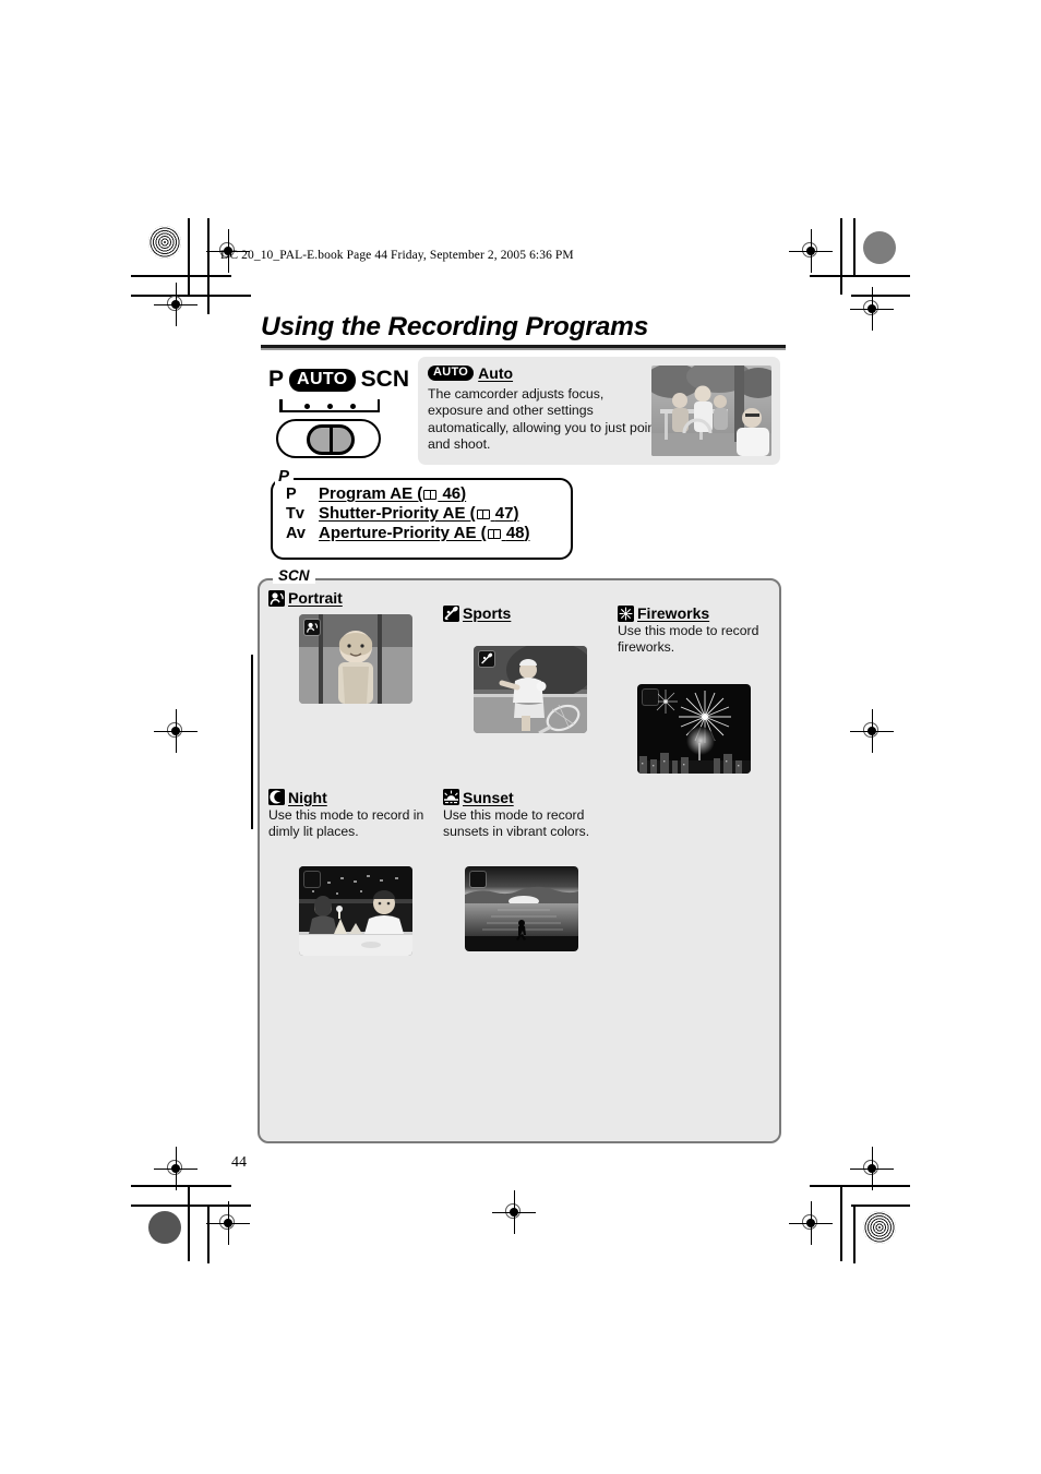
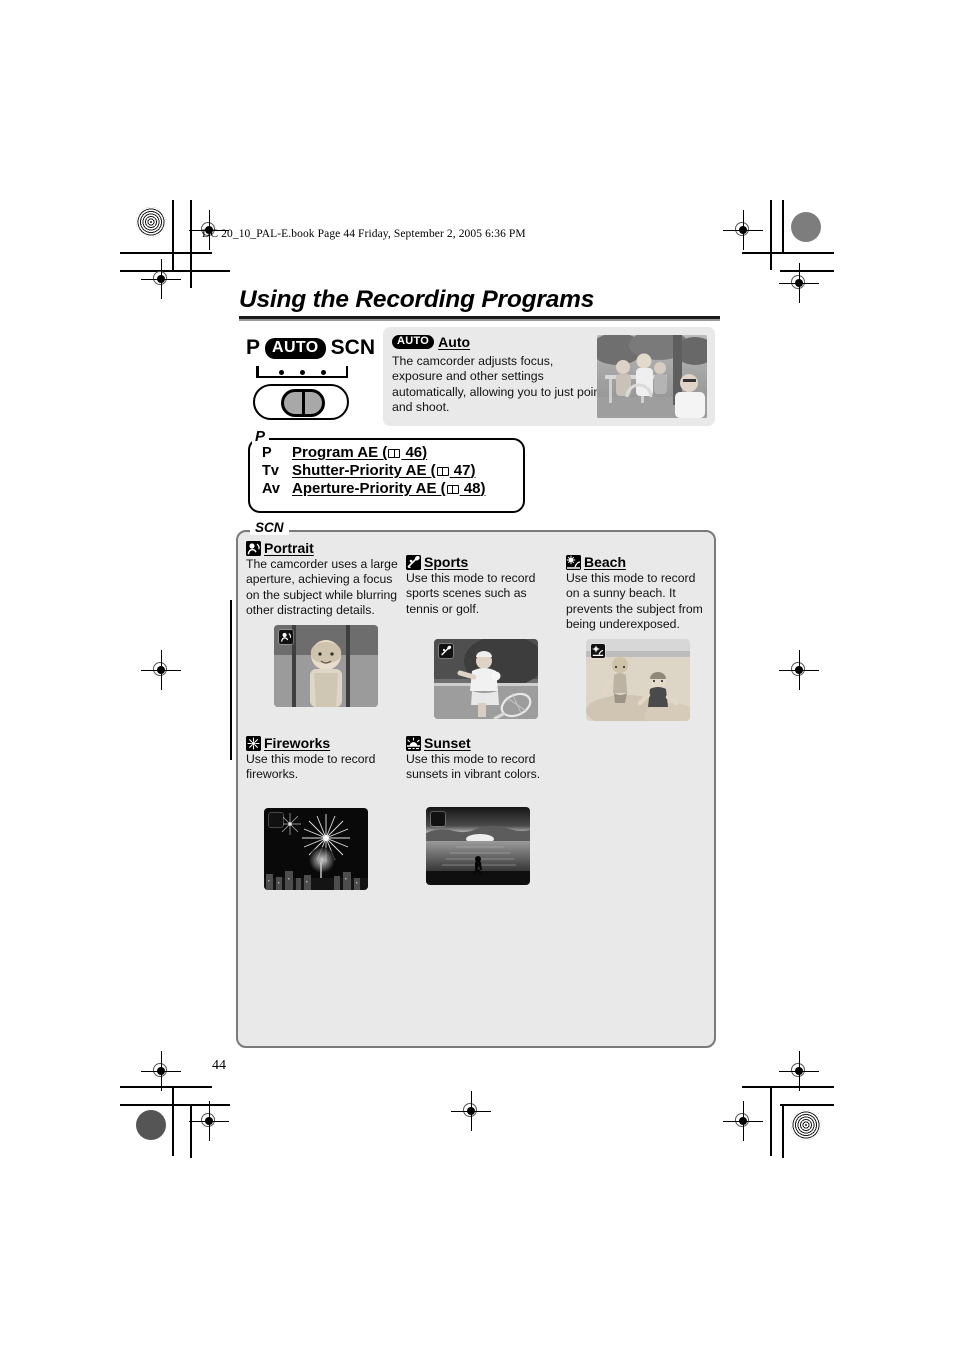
  DC 20_10_PAL-E.book Page 44 Friday, September 2, 2005 6:36 PM
  Using the Recording Programs
  P
  AUTO
  SCN
  AUTO
  Auto
  The camcorder adjusts focus, exposure and other settings automatically, allowing you to just poin and shoot.
  P
  P
  Program AE ( 46)
  Tv
  Shutter-Priority AE ( 47)
  Av
  Aperture-Priority AE ( 48)
  Portrait
+ The camcorder uses a large aperture, achieving a focus on the subject while blurring other distracting details.
  Sports
+ Use this mode to record sports scenes such as tennis or golf.
+ Beach
+ Use this mode to record on a sunny beach. It prevents the subject from being underexposed.
  Fireworks
  Use this mode to record fireworks.
- Night
- Use this mode to record in dimly lit places.
  Sunset
  Use this mode to record sunsets in vibrant colors.
  SCN
  44
